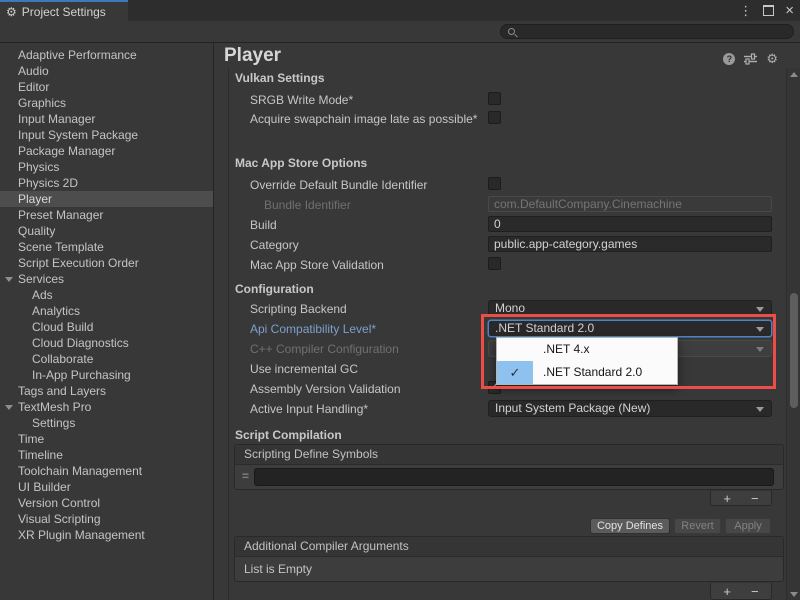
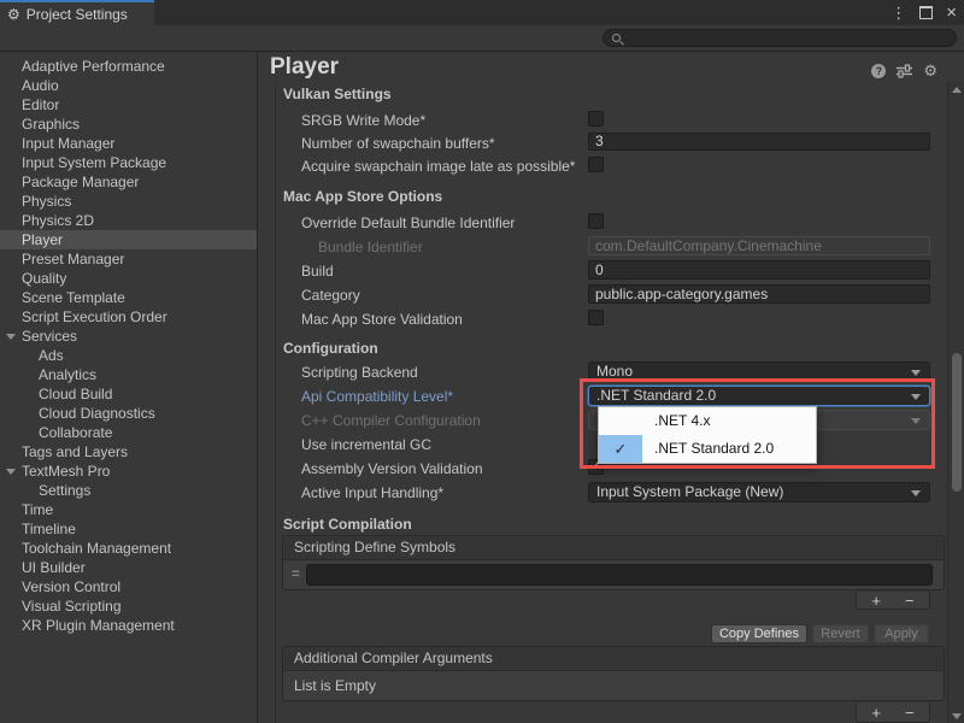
  ⚙
  Project Settings
  ⋮
  ×
  Adaptive Performance
  Audio
  Editor
  Graphics
  Input Manager
  Input System Package
  Package Manager
  Physics
  Physics 2D
  Player
  Preset Manager
  Quality
  Scene Template
  Script Execution Order
  Services
  Ads
  Analytics
  Cloud Build
  Cloud Diagnostics
  Collaborate
- In-App Purchasing
  Tags and Layers
  TextMesh Pro
  Settings
  Time
  Timeline
  Toolchain Management
  UI Builder
  Version Control
  Visual Scripting
  XR Plugin Management
  Player
  ?
  ⚙
  Vulkan Settings
  SRGB Write Mode*
+ Number of swapchain buffers*
+ 3
  Acquire swapchain image late as possible*
  Mac App Store Options
  Override Default Bundle Identifier
  Bundle Identifier
  com.DefaultCompany.Cinemachine
  Build
  0
  Category
  public.app-category.games
  Mac App Store Validation
  Configuration
  Scripting Backend
  Mono
  Api Compatibility Level*
  .NET Standard 2.0
  C++ Compiler Configuration
  Use incremental GC
  Assembly Version Validation
  ✓
  Active Input Handling*
  Input System Package (New)
  Script Compilation
  Scripting Define Symbols
  =
  +
  −
  Copy Defines
  Revert
  Apply
  Additional Compiler Arguments
  List is Empty
  +
  −
  .NET 4.x
  ✓
  .NET Standard 2.0
